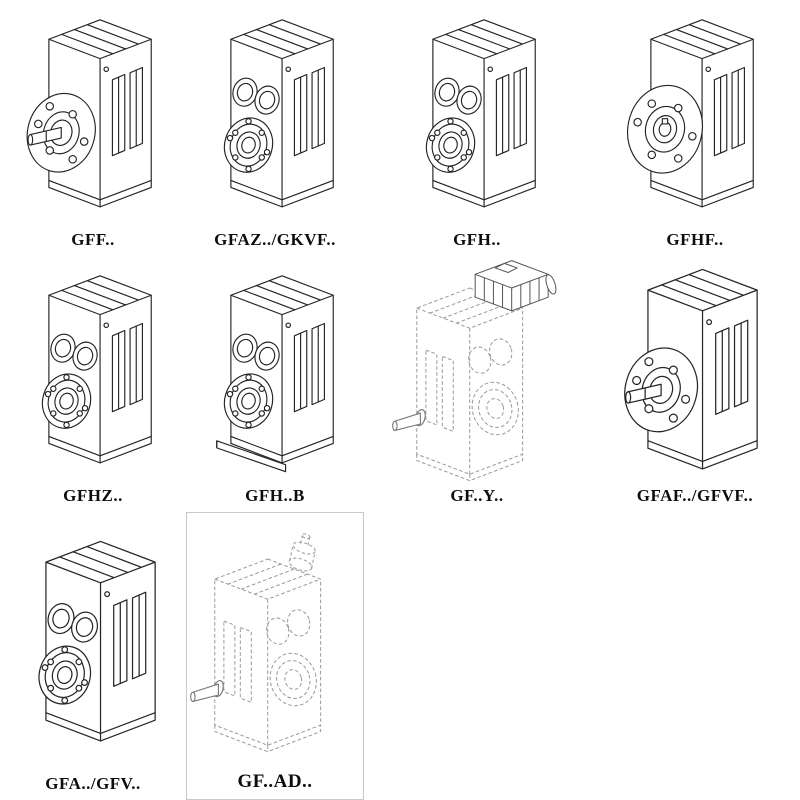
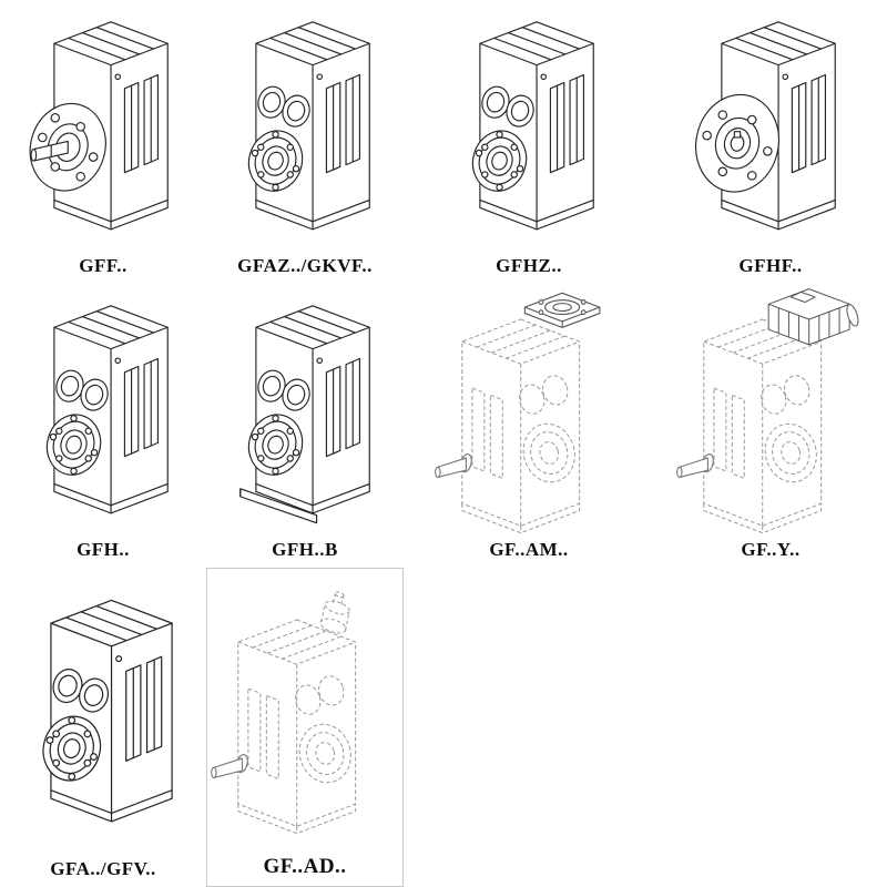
  GFF..
  GFAZ../GKVF..
- GFH..
+ GFHZ..
  GFHF..
- GFHZ..
+ GFH..
  GFH..B
+ GF..AM..
  GF..Y..
- GFAF../GFVF..
  GFA../GFV..
  GF..AD..
